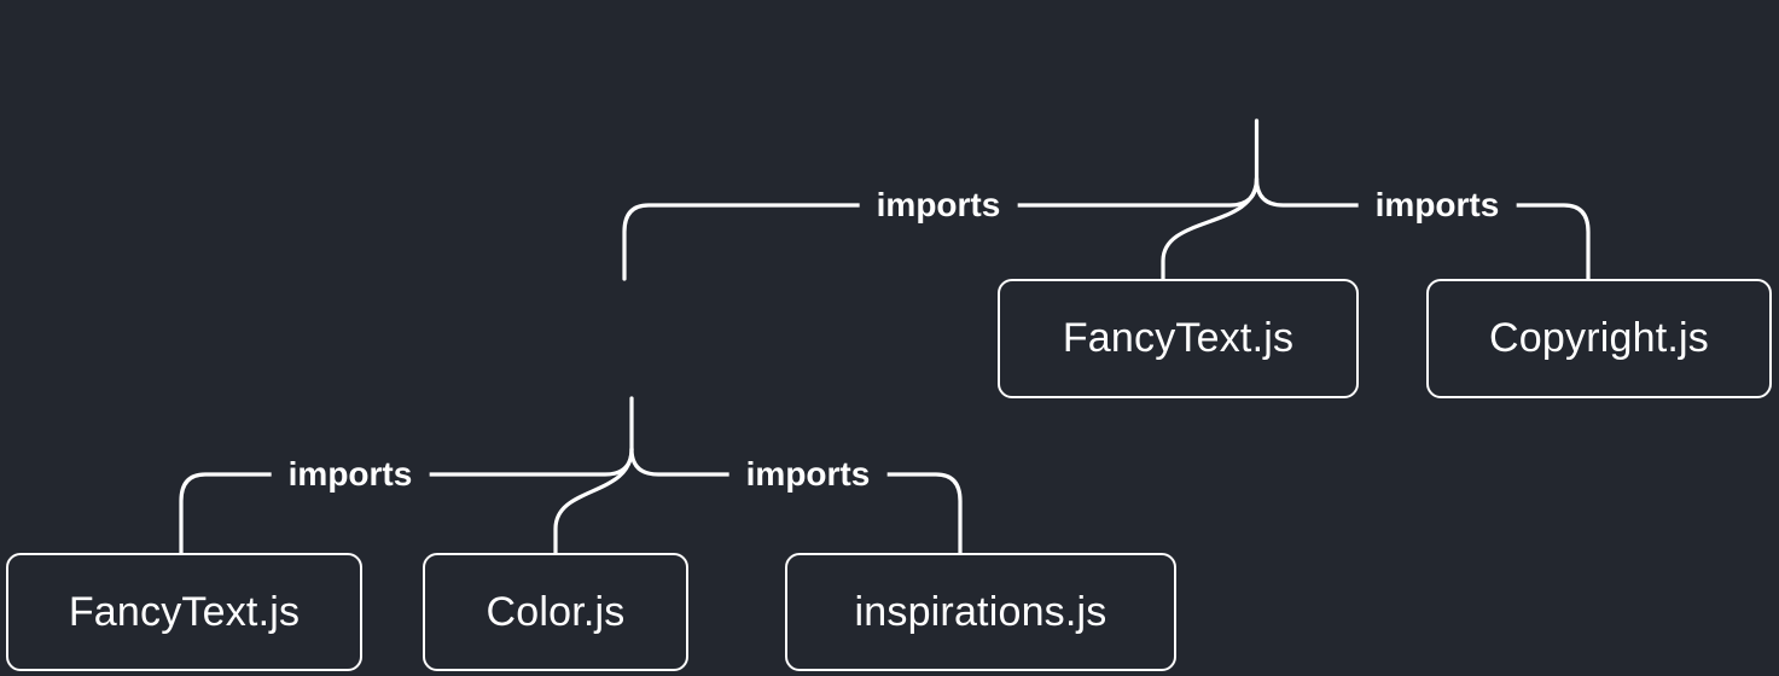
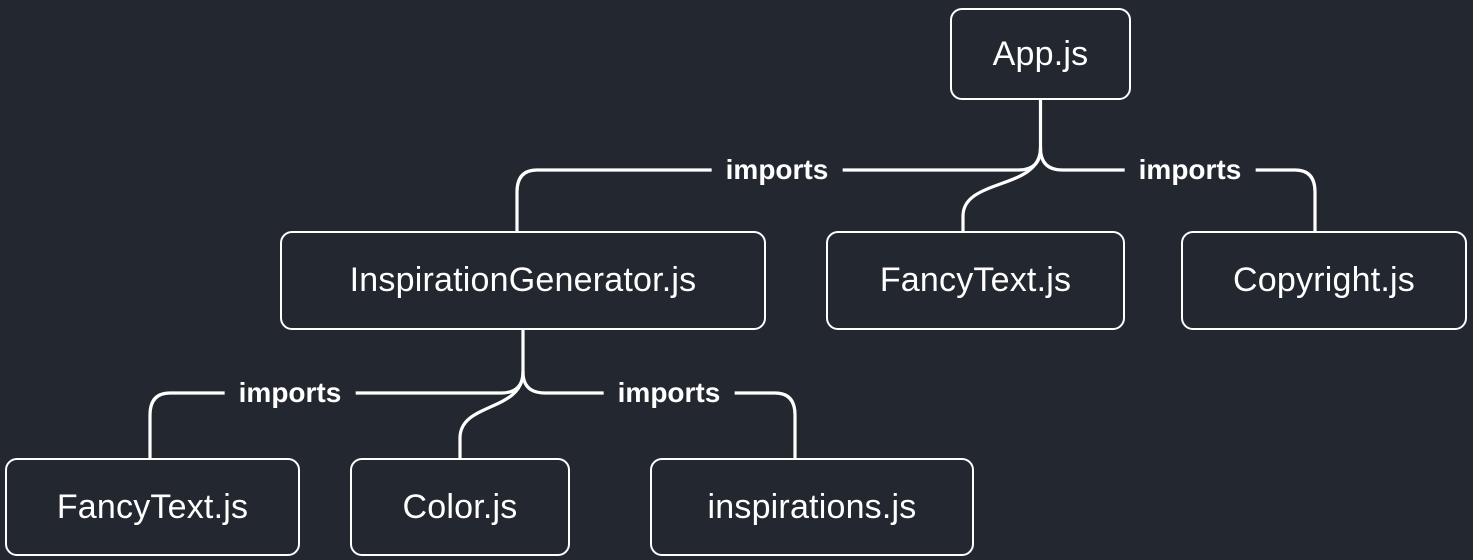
+ App.js
+ InspirationGenerator.js
  FancyText.js
  Copyright.js
  FancyText.js
  Color.js
  inspirations.js
  imports
  imports
  imports
  imports
